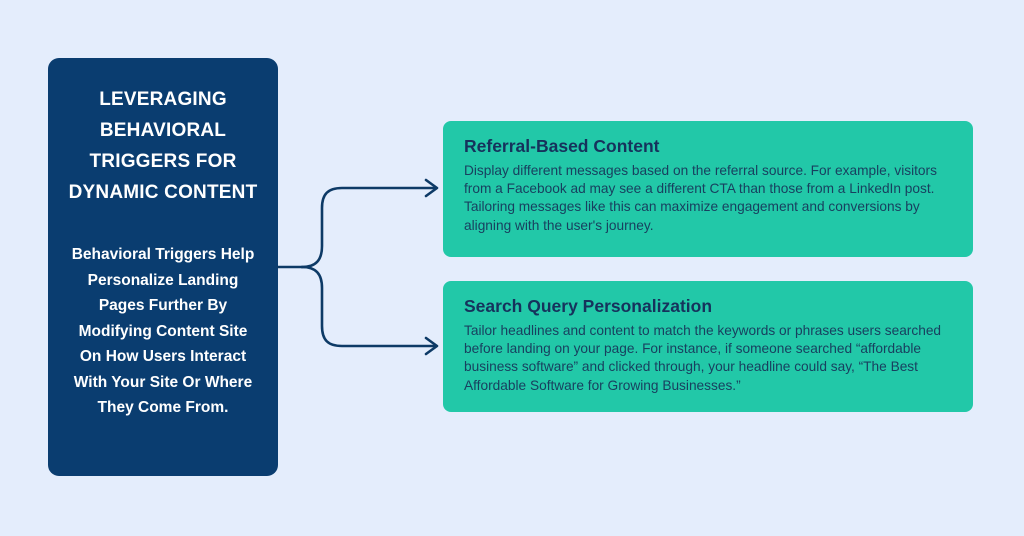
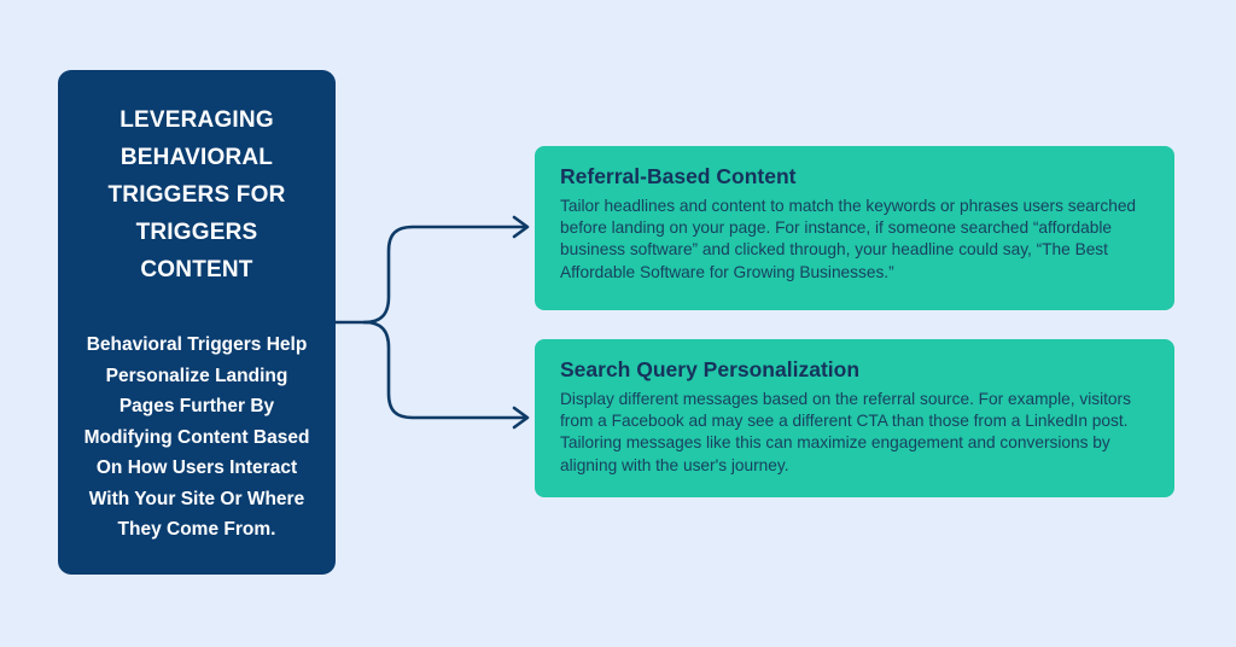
- LEVERAGING BEHAVIORAL TRIGGERS FOR DYNAMIC CONTENT
+ LEVERAGING BEHAVIORAL TRIGGERS FOR TRIGGERS CONTENT
- Behavioral Triggers Help Personalize Landing Pages Further By Modifying Content Site On How Users Interact With Your Site Or Where They Come From.
+ Behavioral Triggers Help Personalize Landing Pages Further By Modifying Content Based On How Users Interact With Your Site Or Where They Come From.
  Referral-Based Content
- Display different messages based on the referral source. For example, visitors from a Facebook ad may see a different CTA than those from a LinkedIn post. Tailoring messages like this can maximize engagement and conversions by aligning with the user's journey.
+ Tailor headlines and content to match the keywords or phrases users searched before landing on your page. For instance, if someone searched “affordable business software” and clicked through, your headline could say, “The Best Affordable Software for Growing Businesses.”
  Search Query Personalization
- Tailor headlines and content to match the keywords or phrases users searched before landing on your page. For instance, if someone searched “affordable business software” and clicked through, your headline could say, “The Best Affordable Software for Growing Businesses.”
+ Display different messages based on the referral source. For example, visitors from a Facebook ad may see a different CTA than those from a LinkedIn post. Tailoring messages like this can maximize engagement and conversions by aligning with the user's journey.
